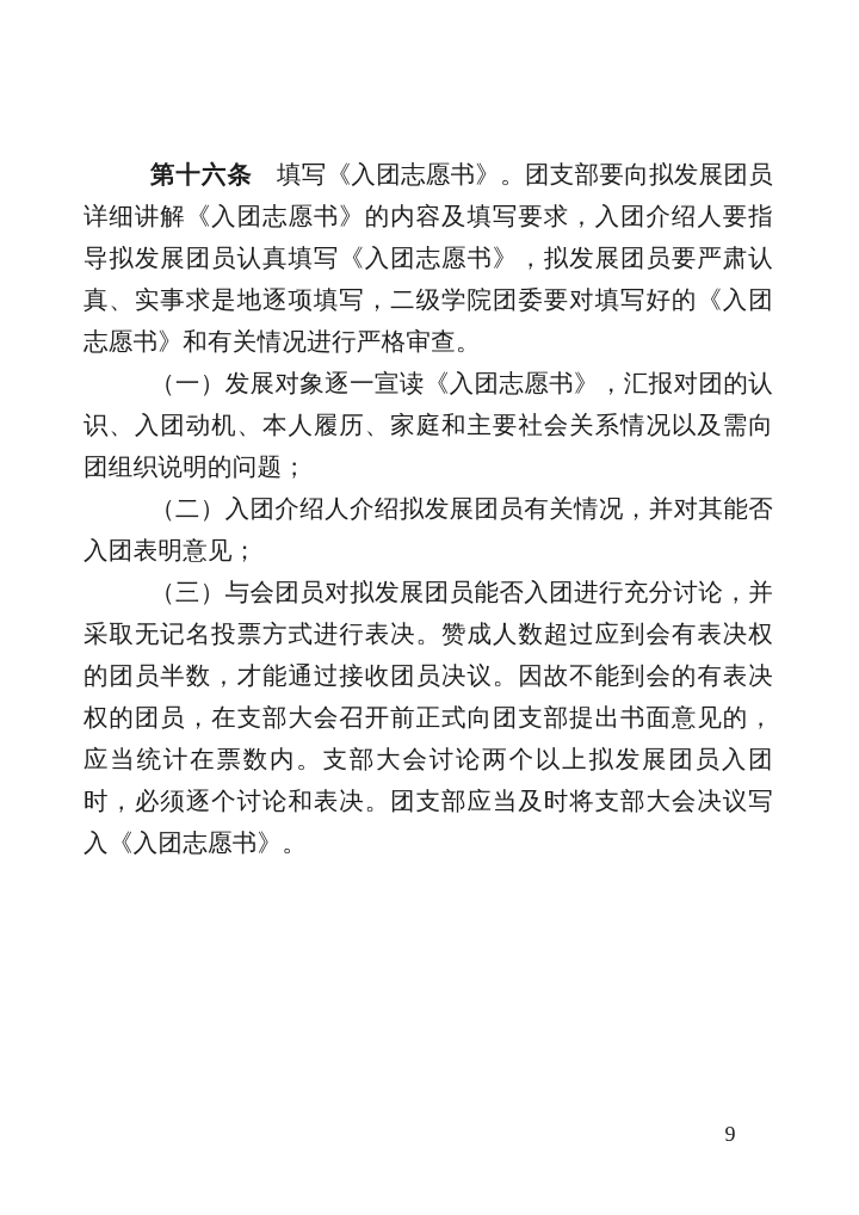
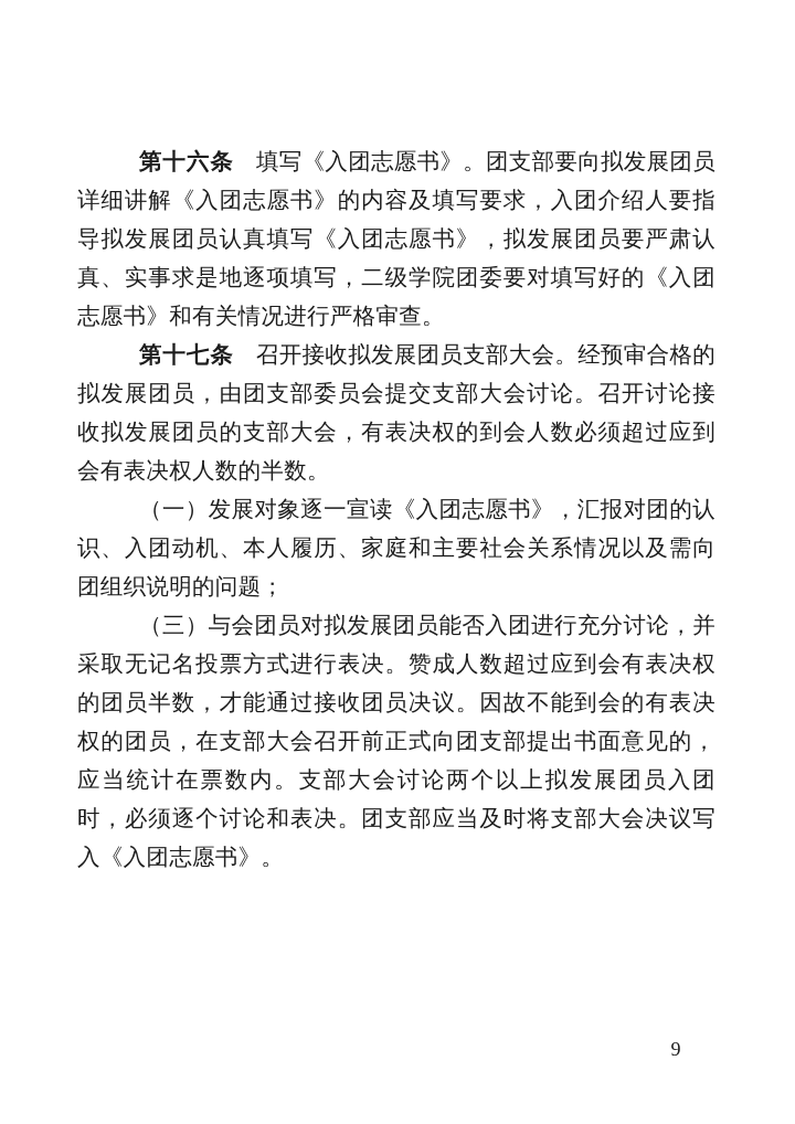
  第十六条 填写《入团志愿书》。团支部要向拟发展团员详细讲解《入团志愿书》的内容及填写要求，入团介绍人要指导拟发展团员认真填写《入团志愿书》，拟发展团员要严肃认真、实事求是地逐项填写，二级学院团委要对填写好的《入团志愿书》和有关情况进行严格审查。
+ 第十七条 召开接收拟发展团员支部大会。经预审合格的拟发展团员，由团支部委员会提交支部大会讨论。召开讨论接收拟发展团员的支部大会，有表决权的到会人数必须超过应到会有表决权人数的半数。
  （一）发展对象逐一宣读《入团志愿书》，汇报对团的认识、入团动机、本人履历、家庭和主要社会关系情况以及需向团组织说明的问题；
- （二）入团介绍人介绍拟发展团员有关情况，并对其能否入团表明意见；
  （三）与会团员对拟发展团员能否入团进行充分讨论，并采取无记名投票方式进行表决。赞成人数超过应到会有表决权的团员半数，才能通过接收团员决议。因故不能到会的有表决权的团员，在支部大会召开前正式向团支部提出书面意见的，应当统计在票数内。支部大会讨论两个以上拟发展团员入团时，必须逐个讨论和表决。团支部应当及时将支部大会决议写入《入团志愿书》。
  9
